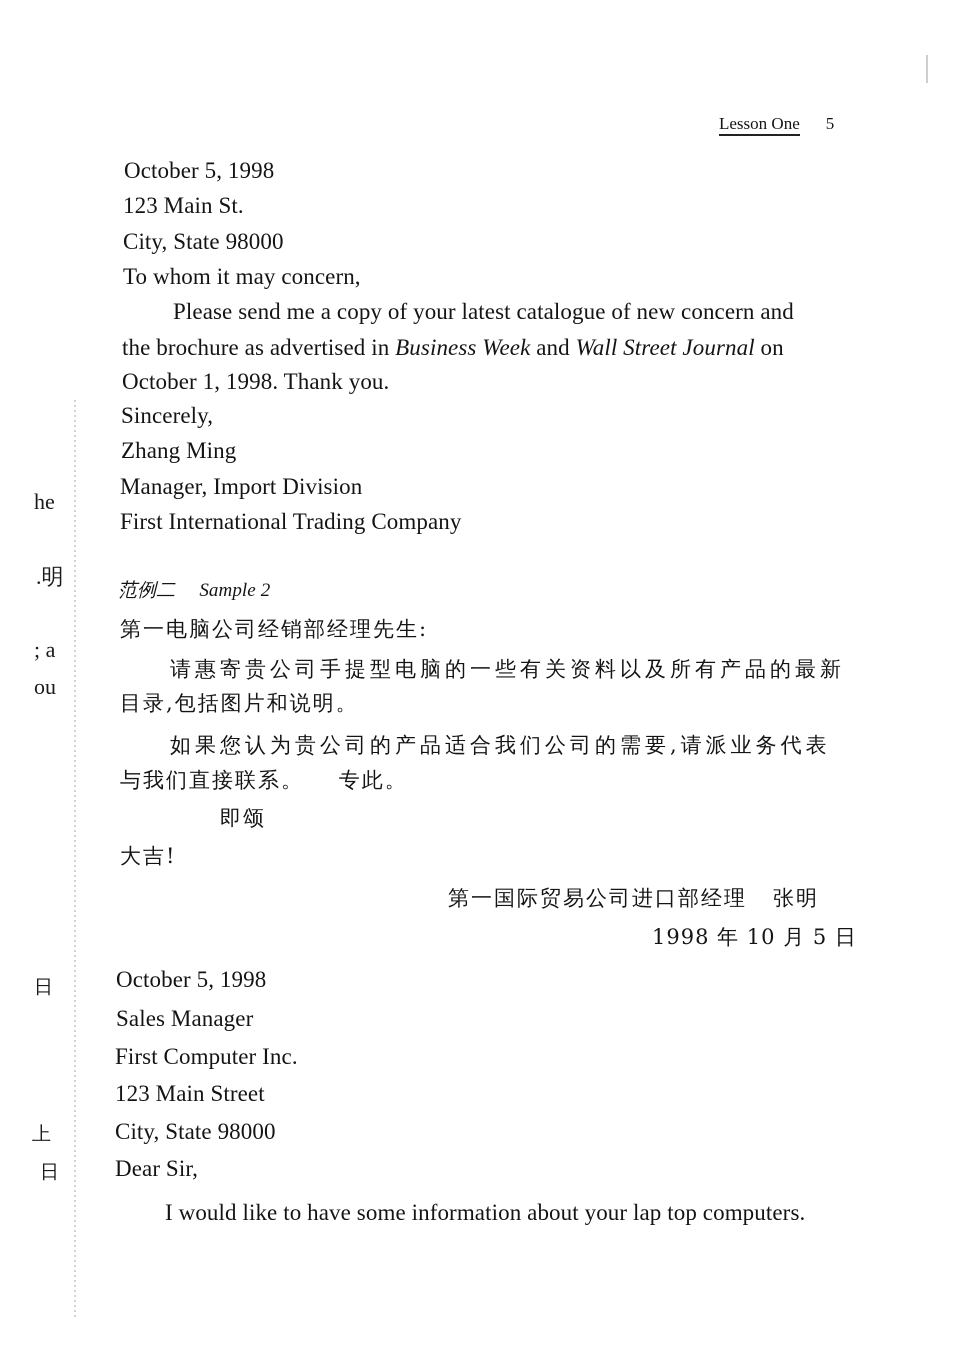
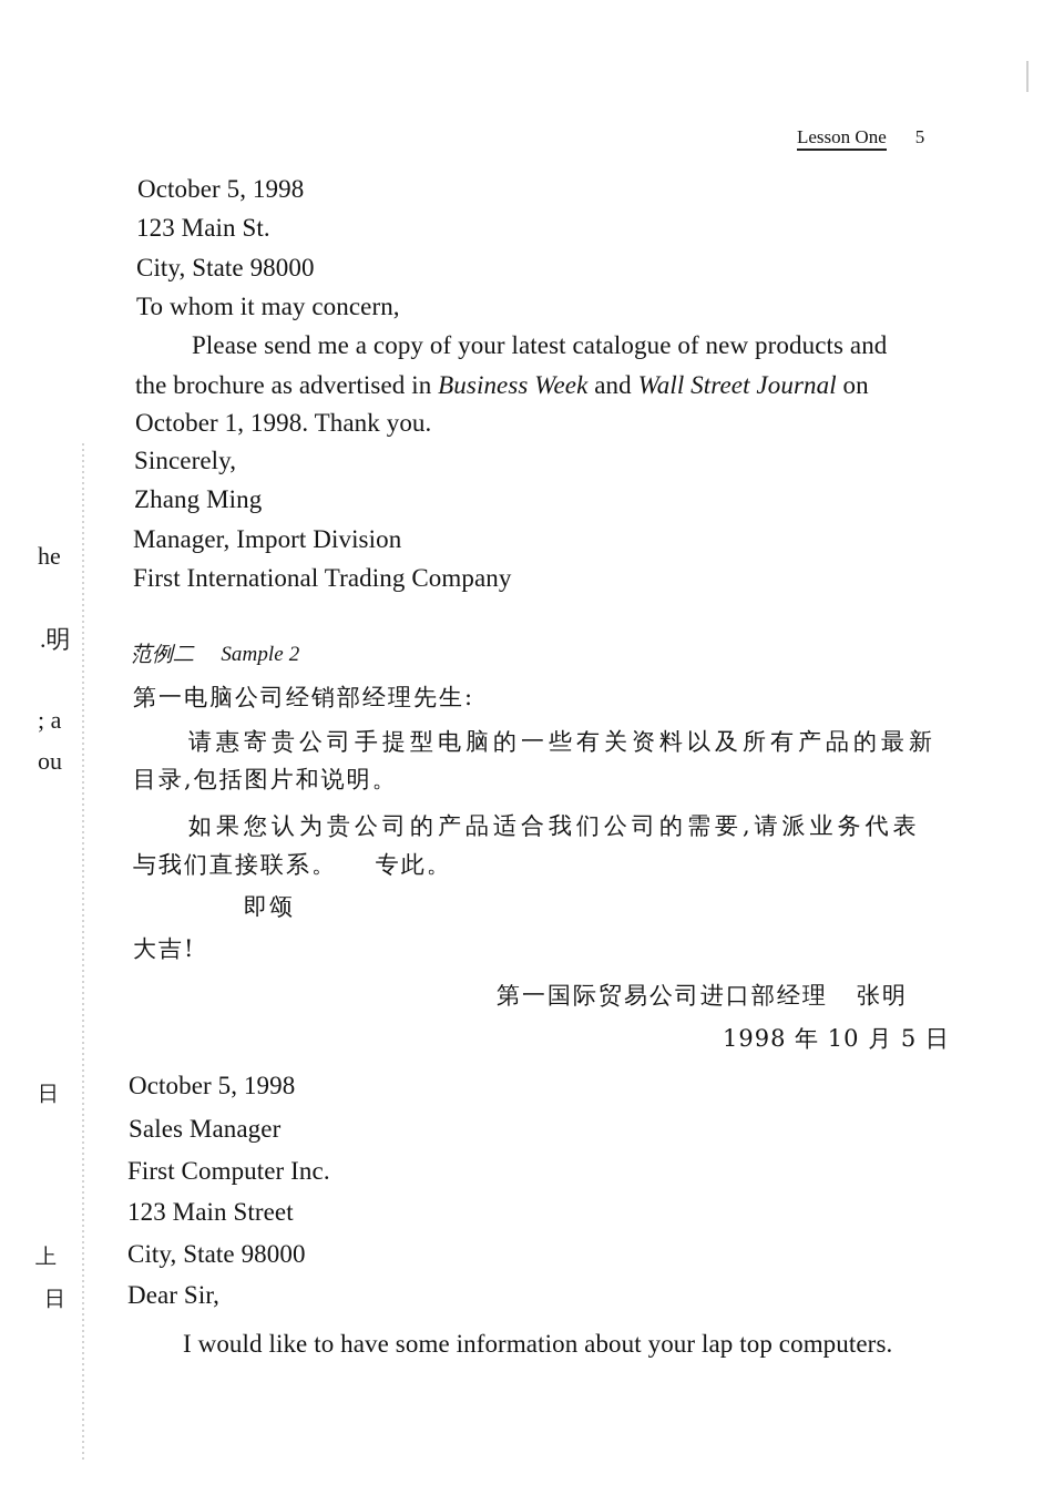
  he
  .明
  ; a
  ou
  日
  上
  日
  Lesson One
  5
  October 5, 1998
  123 Main St.
  City, State 98000
  To whom it may concern,
- Please send me a copy of your latest catalogue of new concern and
+ Please send me a copy of your latest catalogue of new products and
  the brochure as advertised in Business Week and Wall Street Journal on
  October 1, 1998. Thank you.
  Sincerely,
  Zhang Ming
  Manager, Import Division
  First International Trading Company
  范例二 Sample 2
  第一电脑公司经销部经理先生:
  请惠寄贵公司手提型电脑的一些有关资料以及所有产品的最新
  目录,包括图片和说明。
  如果您认为贵公司的产品适合我们公司的需要,请派业务代表
  与我们直接联系。 专此。
  即颂
  大吉!
  第一国际贸易公司进口部经理 张明
  1998 年 10 月 5 日
  October 5, 1998
  Sales Manager
  First Computer Inc.
  123 Main Street
  City, State 98000
  Dear Sir,
  I would like to have some information about your lap top computers.
